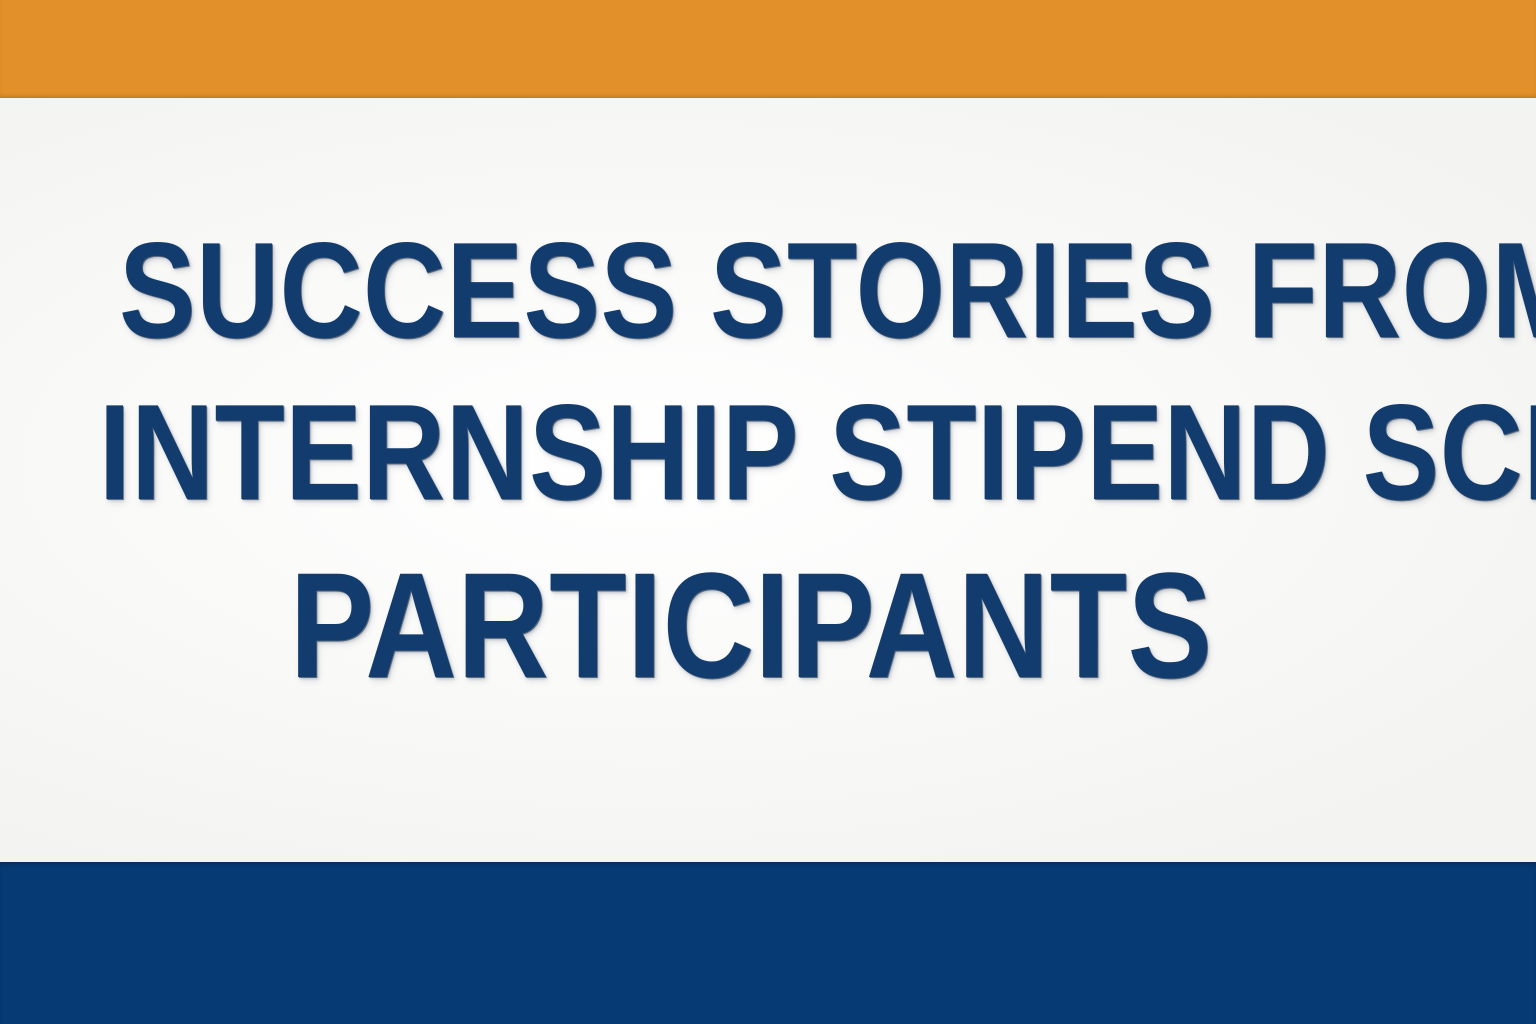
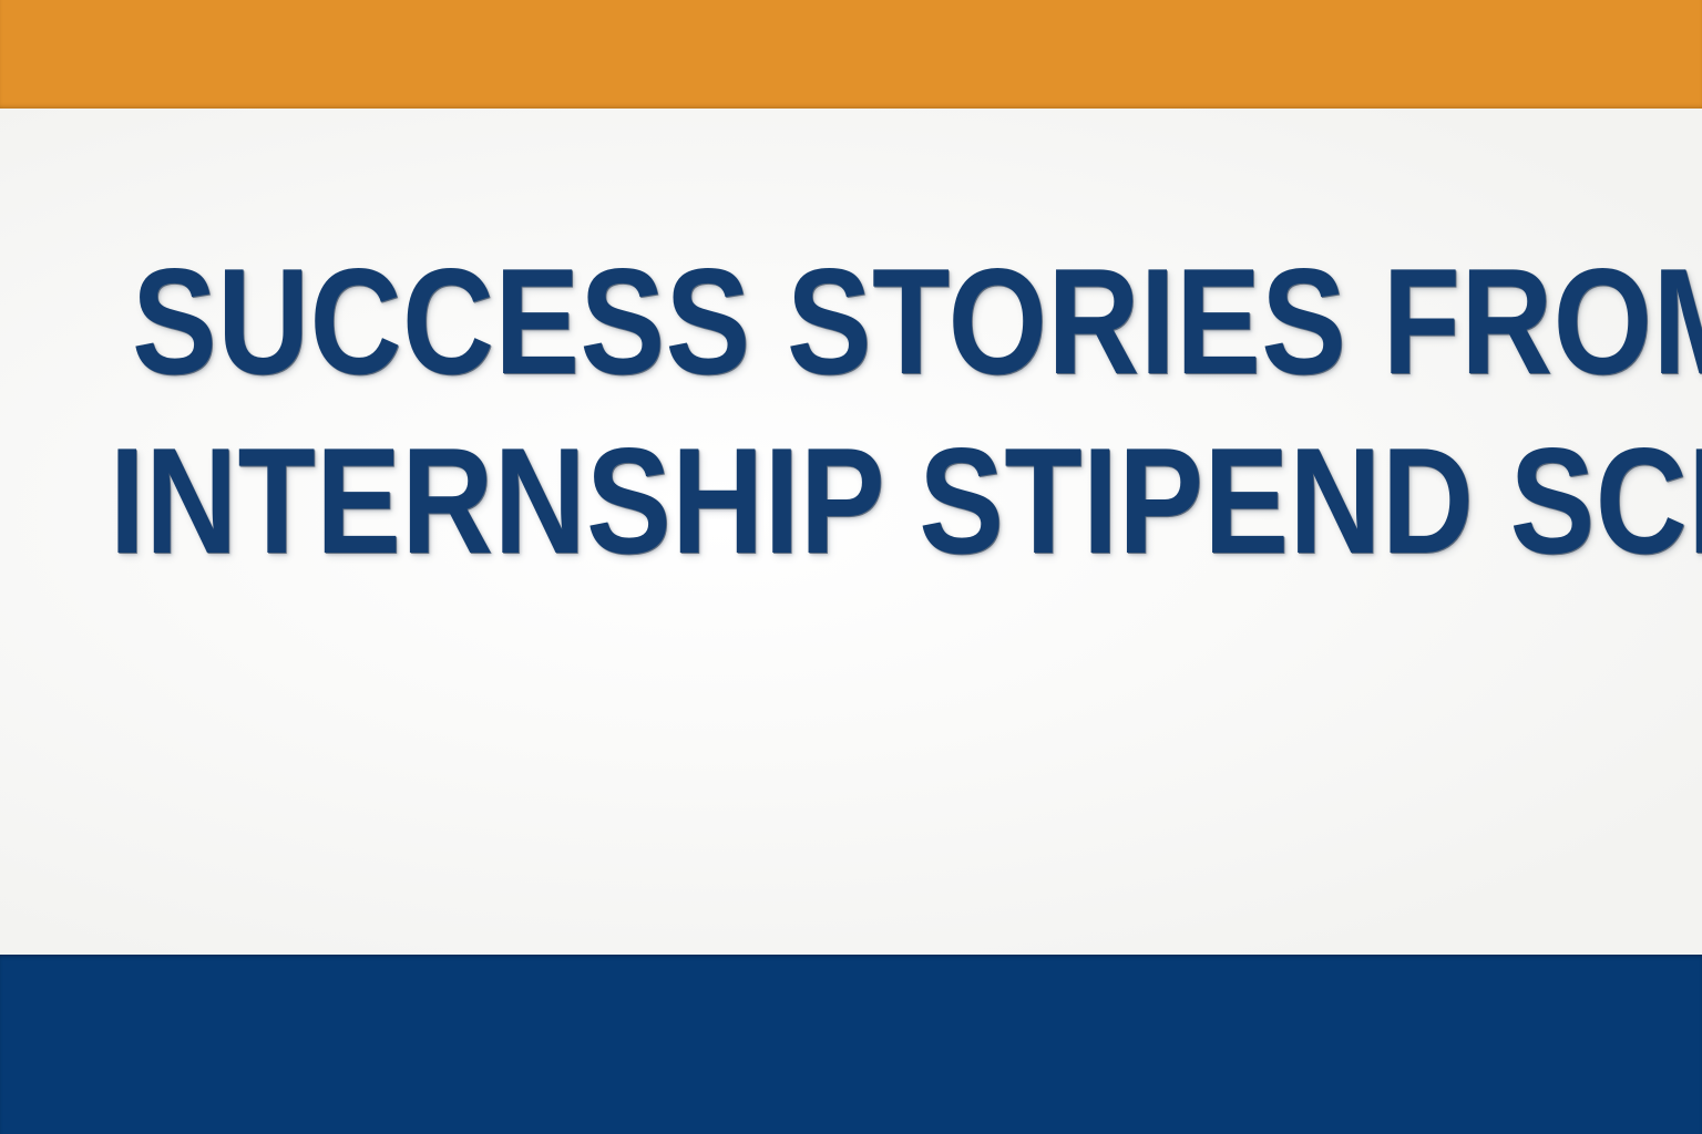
  SUCCESS STORIES FRO
  INTERNSHIP STIPEND SC
- PARTICIPANTS
